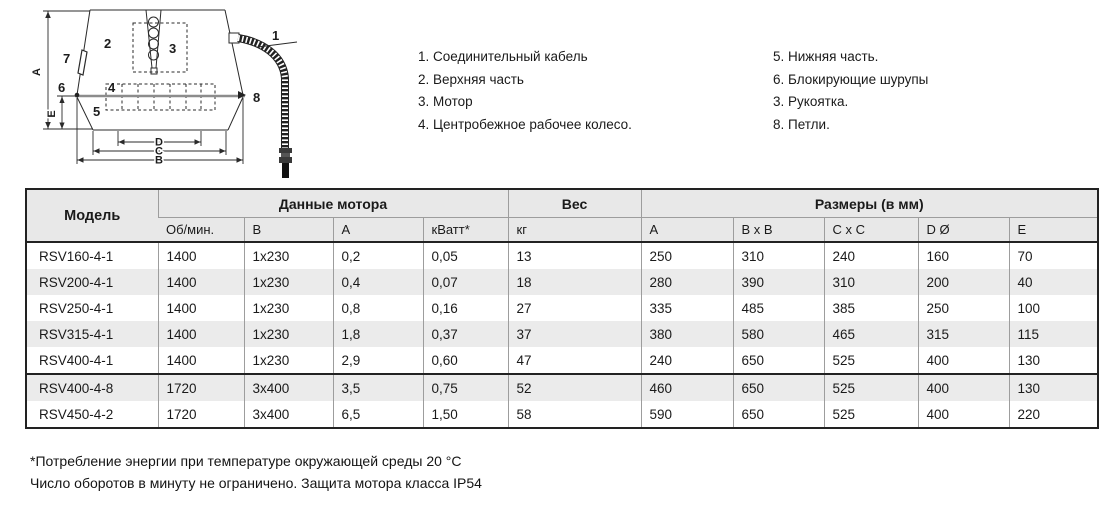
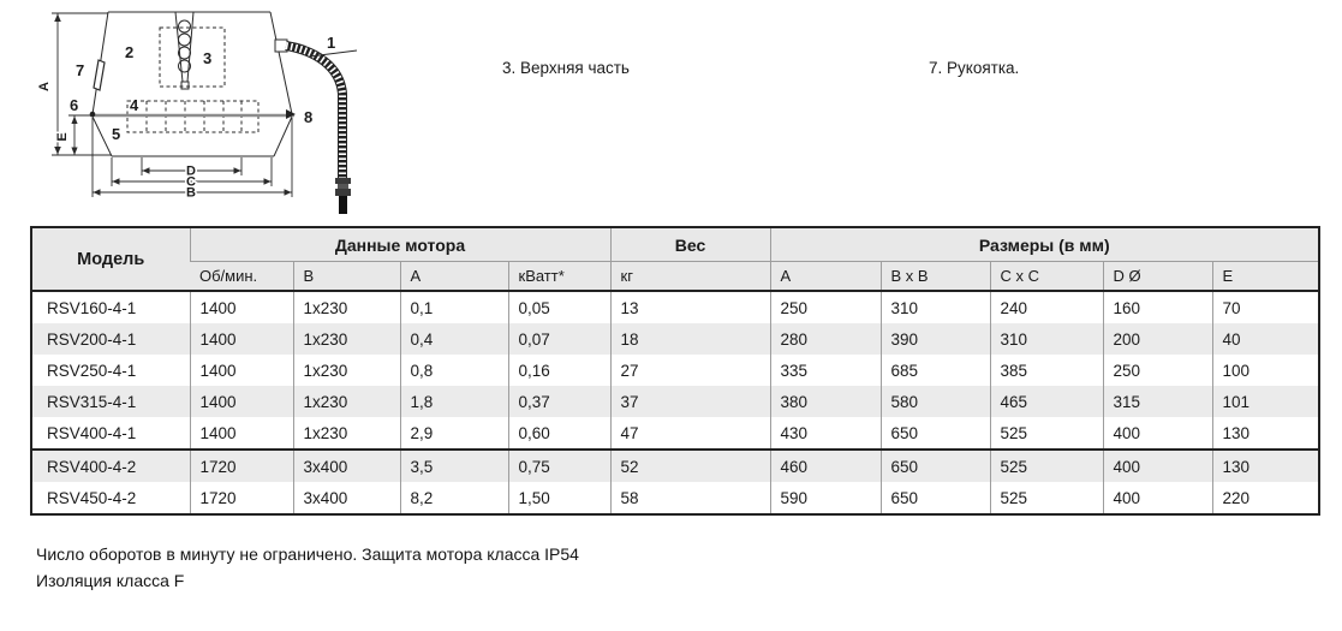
  D
  C
  B
  1
  2
  3
  4
  5
  6
  7
  8
- 1. Соединительный кабель
- 2. Верхняя часть
+ 3. Верхняя часть
- 3. Мотор
- 4. Центробежное рабочее колесо.
- 5. Нижняя часть.
- 6. Блокирующие шурупы
- 3. Рукоятка.
+ 7. Рукоятка.
- 8. Петли.
  Модель	Данные мотора	Вес	Размеры (в мм)
  Об/мин.	В	А	кВатт*	кг	A	B x B	C x C	D Ø	E
- RSV160-4-1	1400	1x230	0,2	0,05	13	250	310	240	160	70
+ RSV160-4-1	1400	1x230	0,1	0,05	13	250	310	240	160	70
  RSV200-4-1	1400	1x230	0,4	0,07	18	280	390	310	200	40
- RSV250-4-1	1400	1x230	0,8	0,16	27	335	485	385	250	100
+ RSV250-4-1	1400	1x230	0,8	0,16	27	335	685	385	250	100
- RSV315-4-1	1400	1x230	1,8	0,37	37	380	580	465	315	115
+ RSV315-4-1	1400	1x230	1,8	0,37	37	380	580	465	315	101
- RSV400-4-1	1400	1x230	2,9	0,60	47	240	650	525	400	130
+ RSV400-4-1	1400	1x230	2,9	0,60	47	430	650	525	400	130
- RSV400-4-8	1720	3x400	3,5	0,75	52	460	650	525	400	130
+ RSV400-4-2	1720	3x400	3,5	0,75	52	460	650	525	400	130
- RSV450-4-2	1720	3x400	6,5	1,50	58	590	650	525	400	220
+ RSV450-4-2	1720	3x400	8,2	1,50	58	590	650	525	400	220
- *Потребление энергии при температуре окружающей среды 20 °C
  Число оборотов в минуту не ограничено. Защита мотора класса IP54
+ Изоляция класса F
